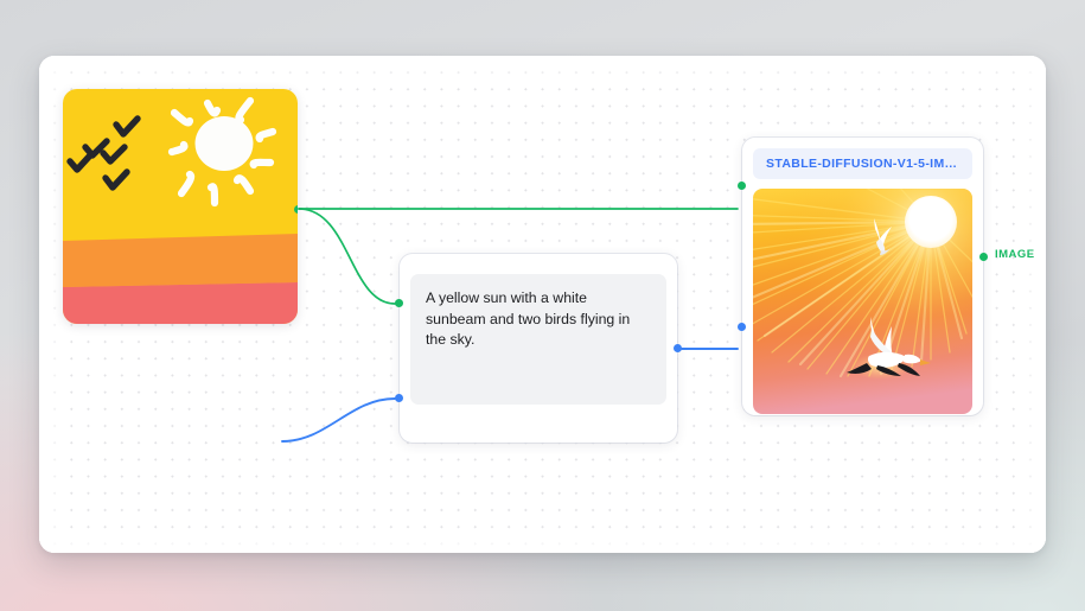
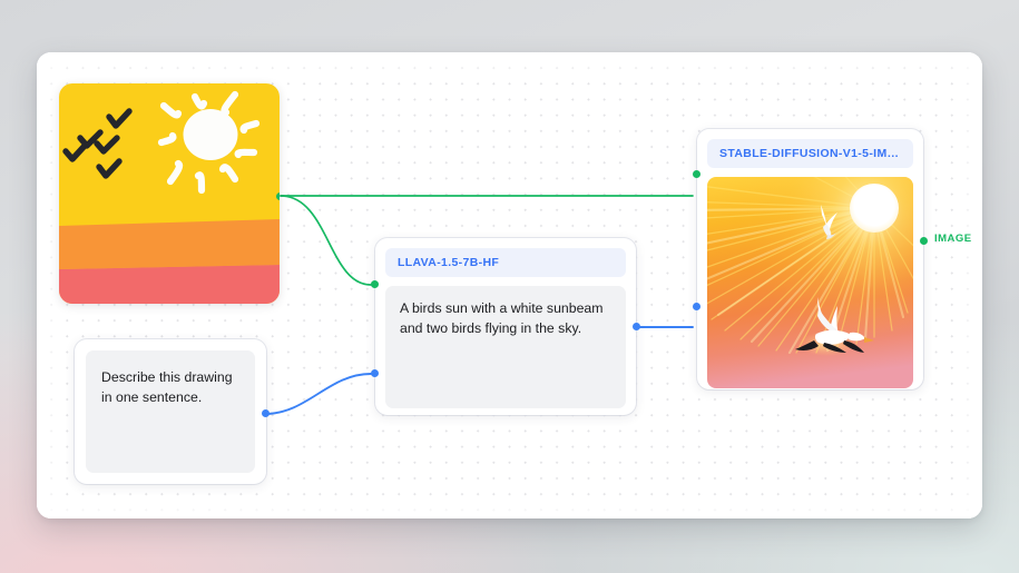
+ Describe this drawing in one sentence.
+ LLAVA-1.5-7B-HF
- A yellow sun with a white sunbeam and two birds flying in the sky.
+ A birds sun with a white sunbeam and two birds flying in the sky.
  STABLE-DIFFUSION-V1-5-IMG2IM
  IMAGE
